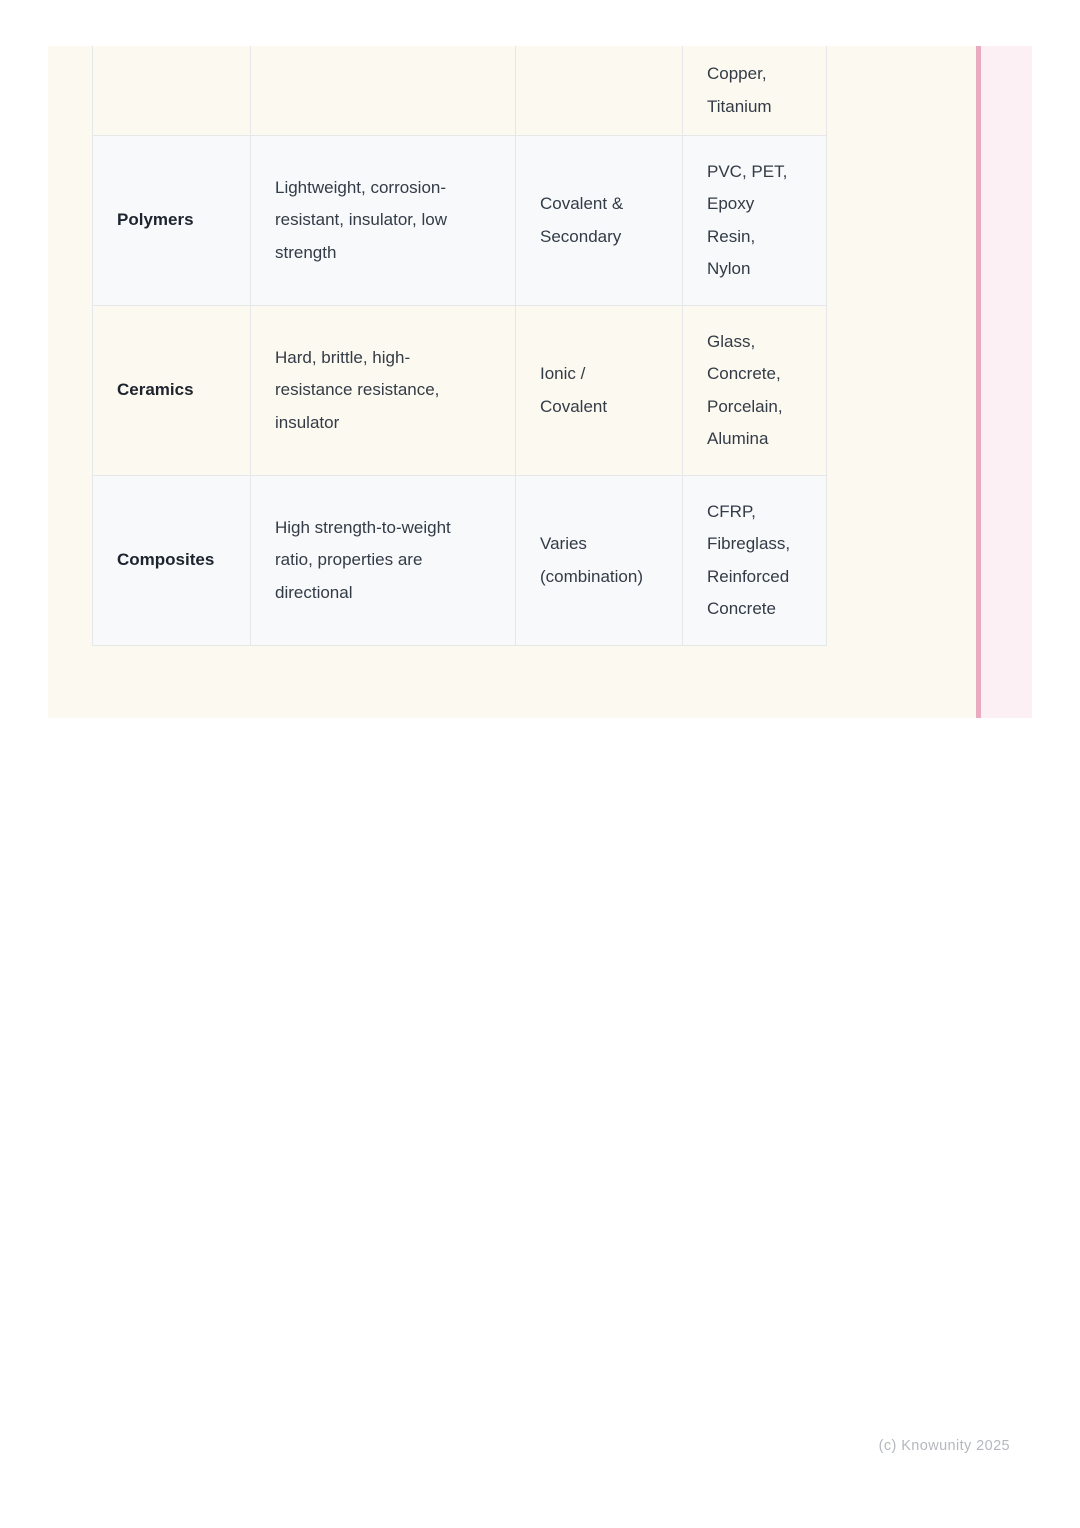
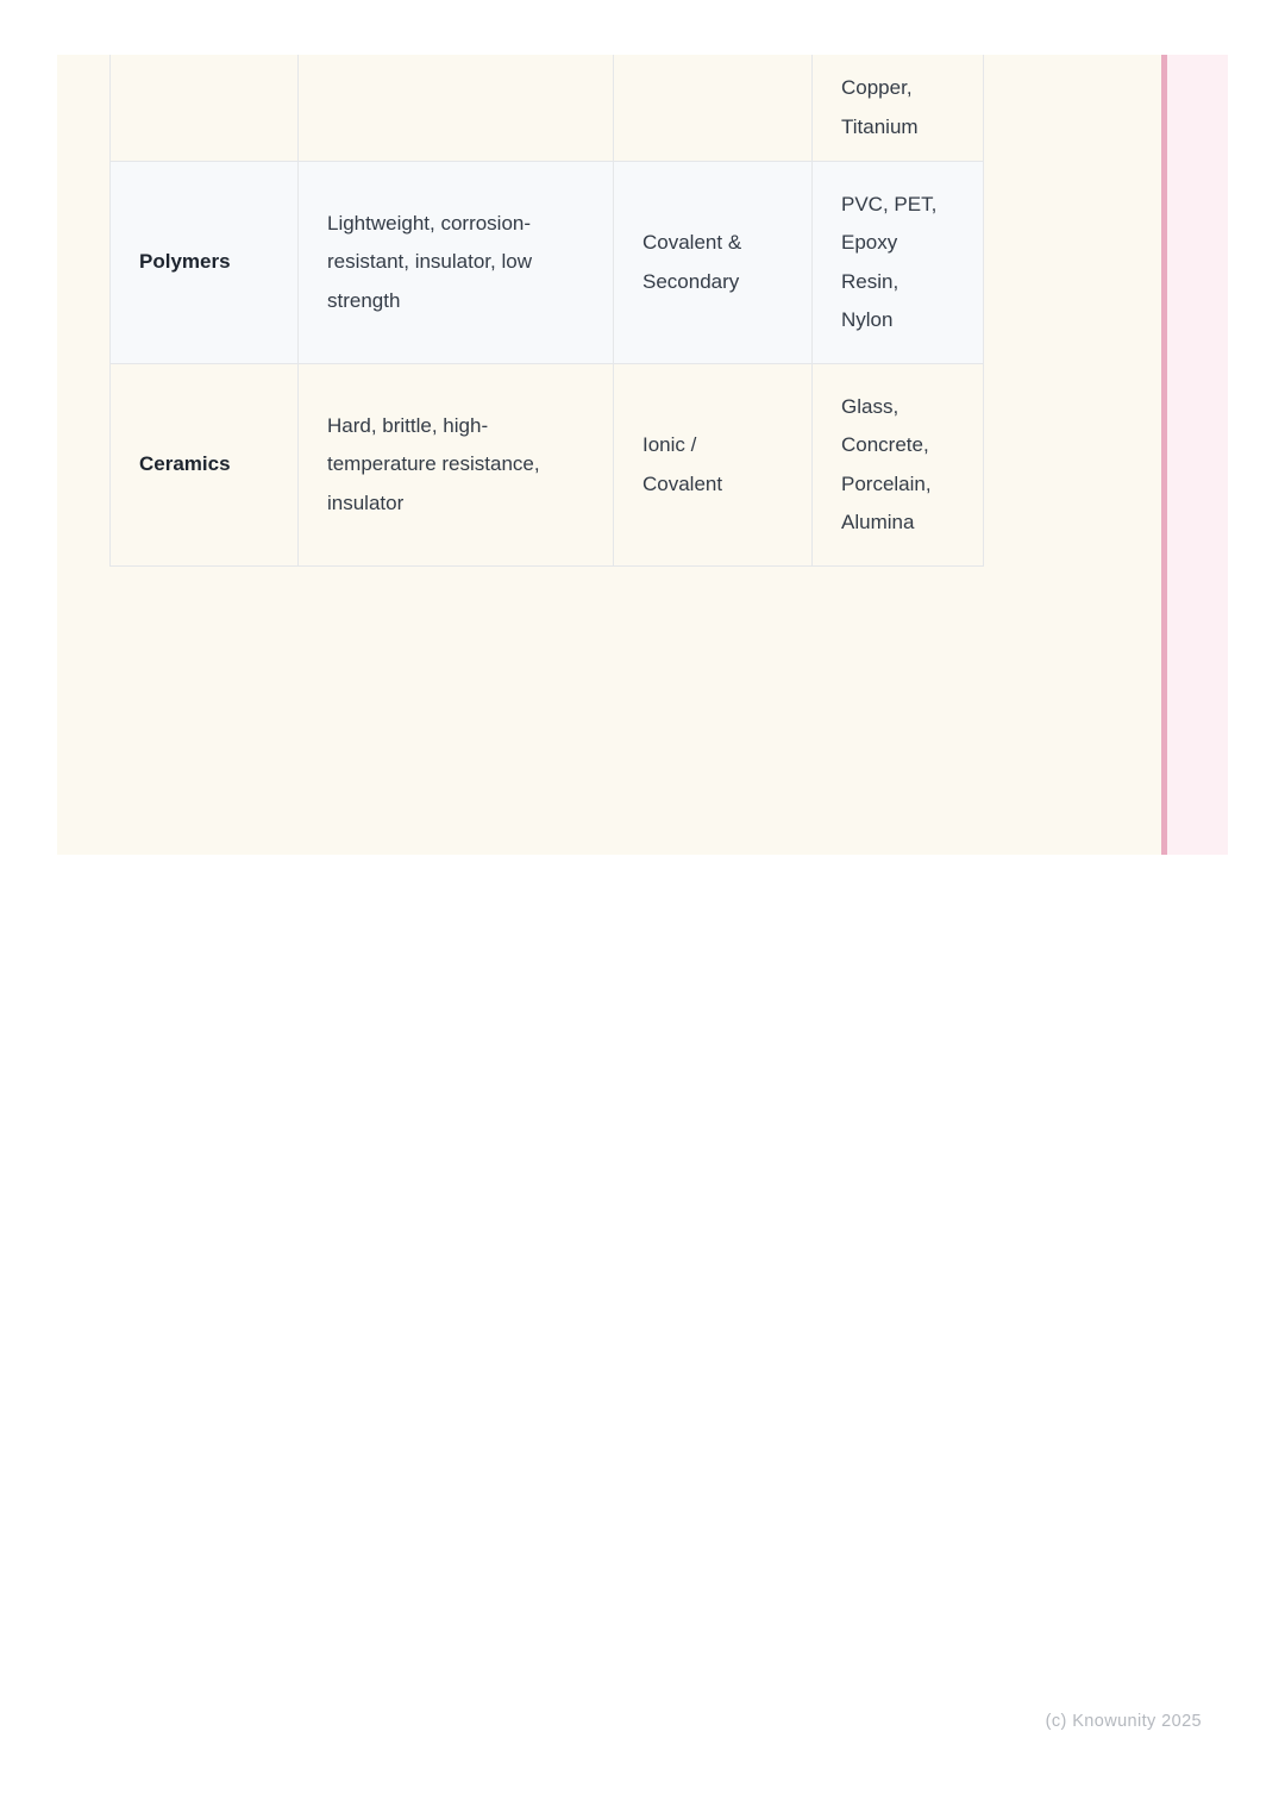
  			Copper, Titanium
  Polymers	Lightweight, corrosion- resistant, insulator, low strength	Covalent & Secondary	PVC, PET, Epoxy Resin, Nylon
- Ceramics	Hard, brittle, high- resistance resistance, insulator	Ionic / Covalent	Glass, Concrete, Porcelain, Alumina
+ Ceramics	Hard, brittle, high- temperature resistance, insulator	Ionic / Covalent	Glass, Concrete, Porcelain, Alumina
- Composites	High strength-to-weight ratio, properties are directional	Varies (combination)	CFRP, Fibreglass, Reinforced Concrete
  (c) Knowunity 2025
